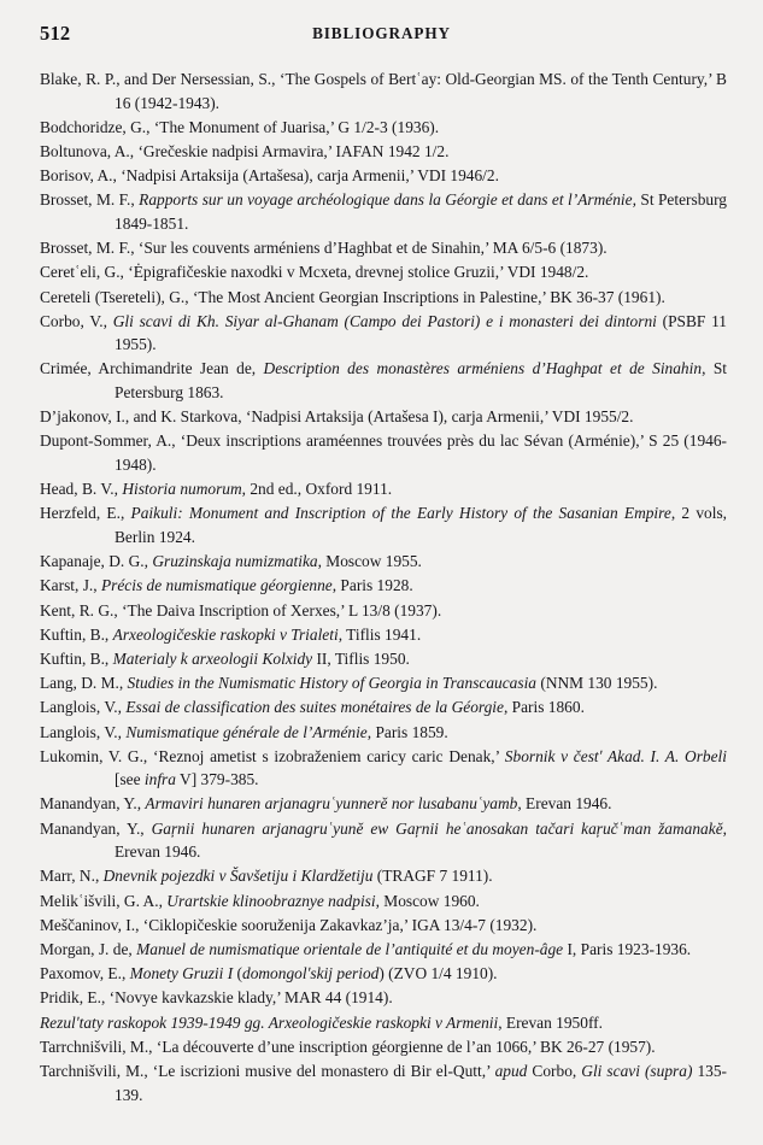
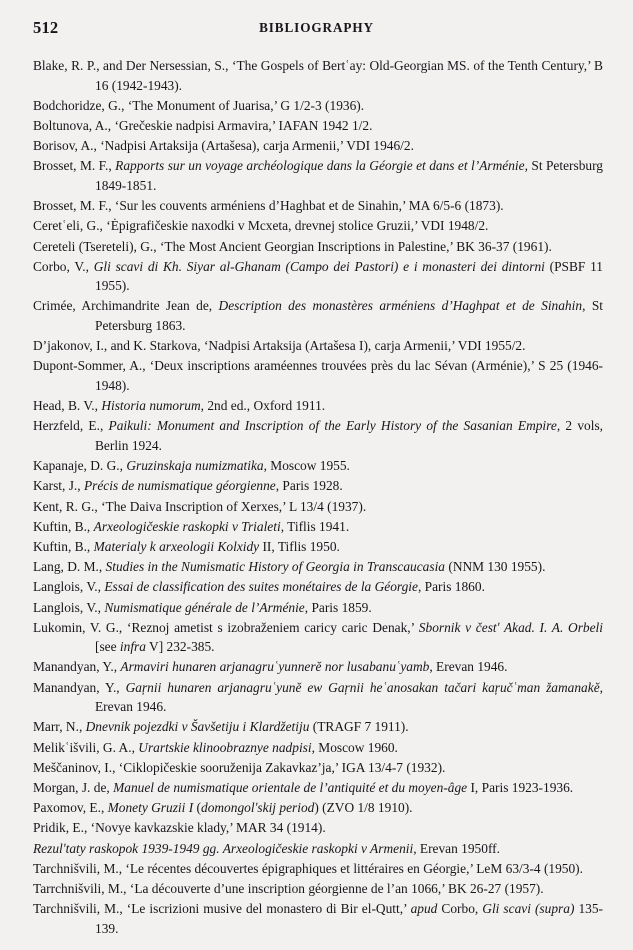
  512
  BIBLIOGRAPHY
  Blake, R. P., and Der Nersessian, S., ‘The Gospels of Bertʿay: Old-Georgian MS. of the Tenth Century,’ B 16 (1942-1943).
  Bodchoridze, G., ‘The Monument of Juarisa,’ G 1/2-3 (1936).
  Boltunova, A., ‘Grečeskie nadpisi Armavira,’ IAFAN 1942 1/2.
  Borisov, A., ‘Nadpisi Artaksija (Artašesa), carja Armenii,’ VDI 1946/2.
  Brosset, M. F., Rapports sur un voyage archéologique dans la Géorgie et dans et l’Arménie, St Petersburg 1849-1851.
  Brosset, M. F., ‘Sur les couvents arméniens d’Haghbat et de Sinahin,’ MA 6/5-6 (1873).
  Ceretʿeli, G., ‘Ėpigrafičeskie naxodki v Mcxeta, drevnej stolice Gruzii,’ VDI 1948/2.
  Cereteli (Tsereteli), G., ‘The Most Ancient Georgian Inscriptions in Palestine,’ BK 36-37 (1961).
  Corbo, V., Gli scavi di Kh. Siyar al-Ghanam (Campo dei Pastori) e i monasteri dei dintorni (PSBF 11 1955).
  Crimée, Archimandrite Jean de, Description des monastères arméniens d’Haghpat et de Sinahin, St Petersburg 1863.
  D’jakonov, I., and K. Starkova, ‘Nadpisi Artaksija (Artašesa I), carja Armenii,’ VDI 1955/2.
  Dupont-Sommer, A., ‘Deux inscriptions araméennes trouvées près du lac Sévan (Arménie),’ S 25 (1946-1948).
  Head, B. V., Historia numorum, 2nd ed., Oxford 1911.
  Herzfeld, E., Paikuli: Monument and Inscription of the Early History of the Sasanian Empire, 2 vols, Berlin 1924.
  Kapanaje, D. G., Gruzinskaja numizmatika, Moscow 1955.
  Karst, J., Précis de numismatique géorgienne, Paris 1928.
- Kent, R. G., ‘The Daiva Inscription of Xerxes,’ L 13/8 (1937).
+ Kent, R. G., ‘The Daiva Inscription of Xerxes,’ L 13/4 (1937).
  Kuftin, B., Arxeologičeskie raskopki v Trialeti, Tiflis 1941.
  Kuftin, B., Materialy k arxeologii Kolxidy II, Tiflis 1950.
  Lang, D. M., Studies in the Numismatic History of Georgia in Transcaucasia (NNM 130 1955).
  Langlois, V., Essai de classification des suites monétaires de la Géorgie, Paris 1860.
  Langlois, V., Numismatique générale de l’Arménie, Paris 1859.
- Lukomin, V. G., ‘Reznoj ametist s izobraženiem caricy caric Denak,’ Sbornik v čestʹ Akad. I. A. Orbeli [see infra V] 379-385.
+ Lukomin, V. G., ‘Reznoj ametist s izobraženiem caricy caric Denak,’ Sbornik v čestʹ Akad. I. A. Orbeli [see infra V] 232-385.
  Manandyan, Y., Armaviri hunaren arjanagruʿyunnerĕ nor lusabanuʿyamb, Erevan 1946.
  Manandyan, Y., Gaŗnii hunaren arjanagruʿyunĕ ew Gaŗnii heʿanosakan tačari kaŗučʿman žamanakĕ, Erevan 1946.
  Marr, N., Dnevnik pojezdki v Šavšetiju i Klardžetiju (TRAGF 7 1911).
  Melikʿišvili, G. A., Urartskie klinoobraznye nadpisi, Moscow 1960.
  Meščaninov, I., ‘Ciklopičeskie sooruženija Zakavkaz’ja,’ IGA 13/4-7 (1932).
  Morgan, J. de, Manuel de numismatique orientale de l’antiquité et du moyen-âge I, Paris 1923-1936.
- Paxomov, E., Monety Gruzii I (domongolʹskij period) (ZVO 1/4 1910).
+ Paxomov, E., Monety Gruzii I (domongolʹskij period) (ZVO 1/8 1910).
- Pridik, E., ‘Novye kavkazskie klady,’ MAR 44 (1914).
+ Pridik, E., ‘Novye kavkazskie klady,’ MAR 34 (1914).
  Rezulʹtaty raskopok 1939-1949 gg. Arxeologičeskie raskopki v Armenii, Erevan 1950ff.
+ Tarchnišvili, M., ‘Le récentes découvertes épigraphiques et littéraires en Géorgie,’ LeM 63/3-4 (1950).
  Tarrchnišvili, M., ‘La découverte d’une inscription géorgienne de l’an 1066,’ BK 26-27 (1957).
  Tarchnišvili, M., ‘Le iscrizioni musive del monastero di Bir el-Qutt,’ apud Corbo, Gli scavi (supra) 135-139.
